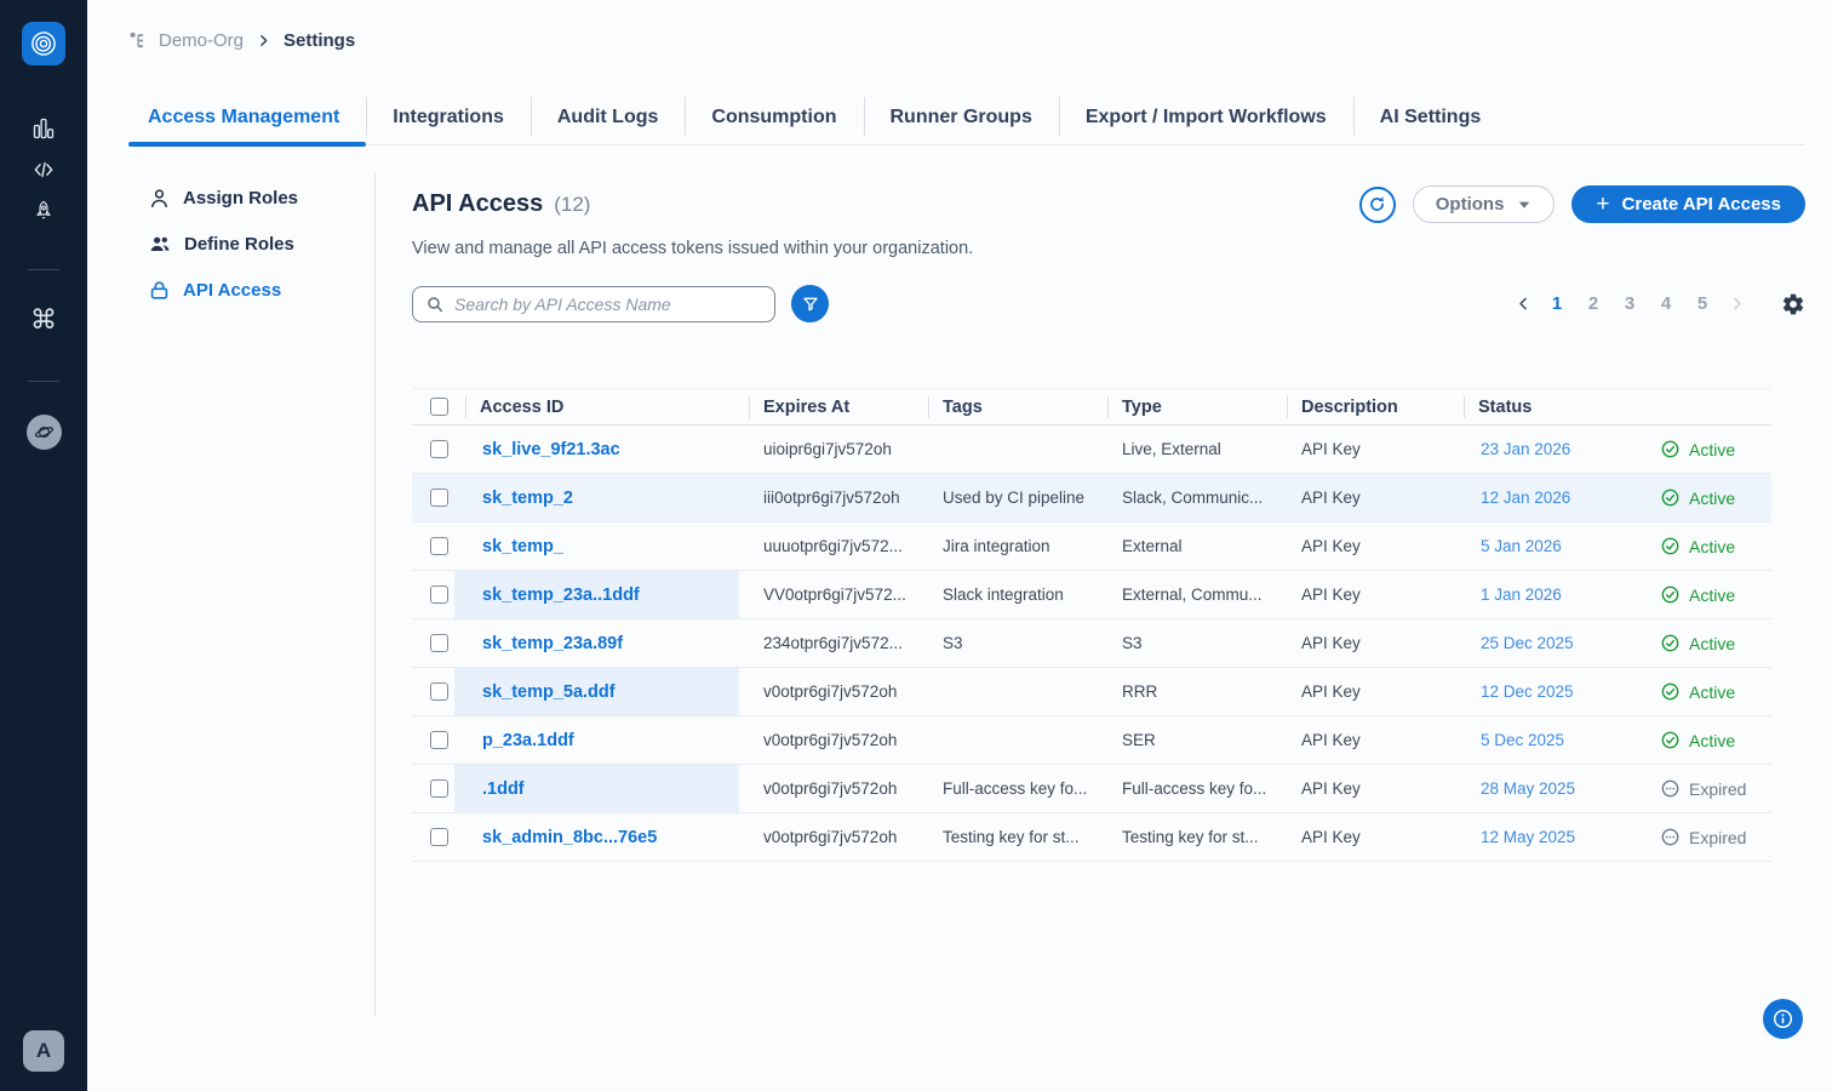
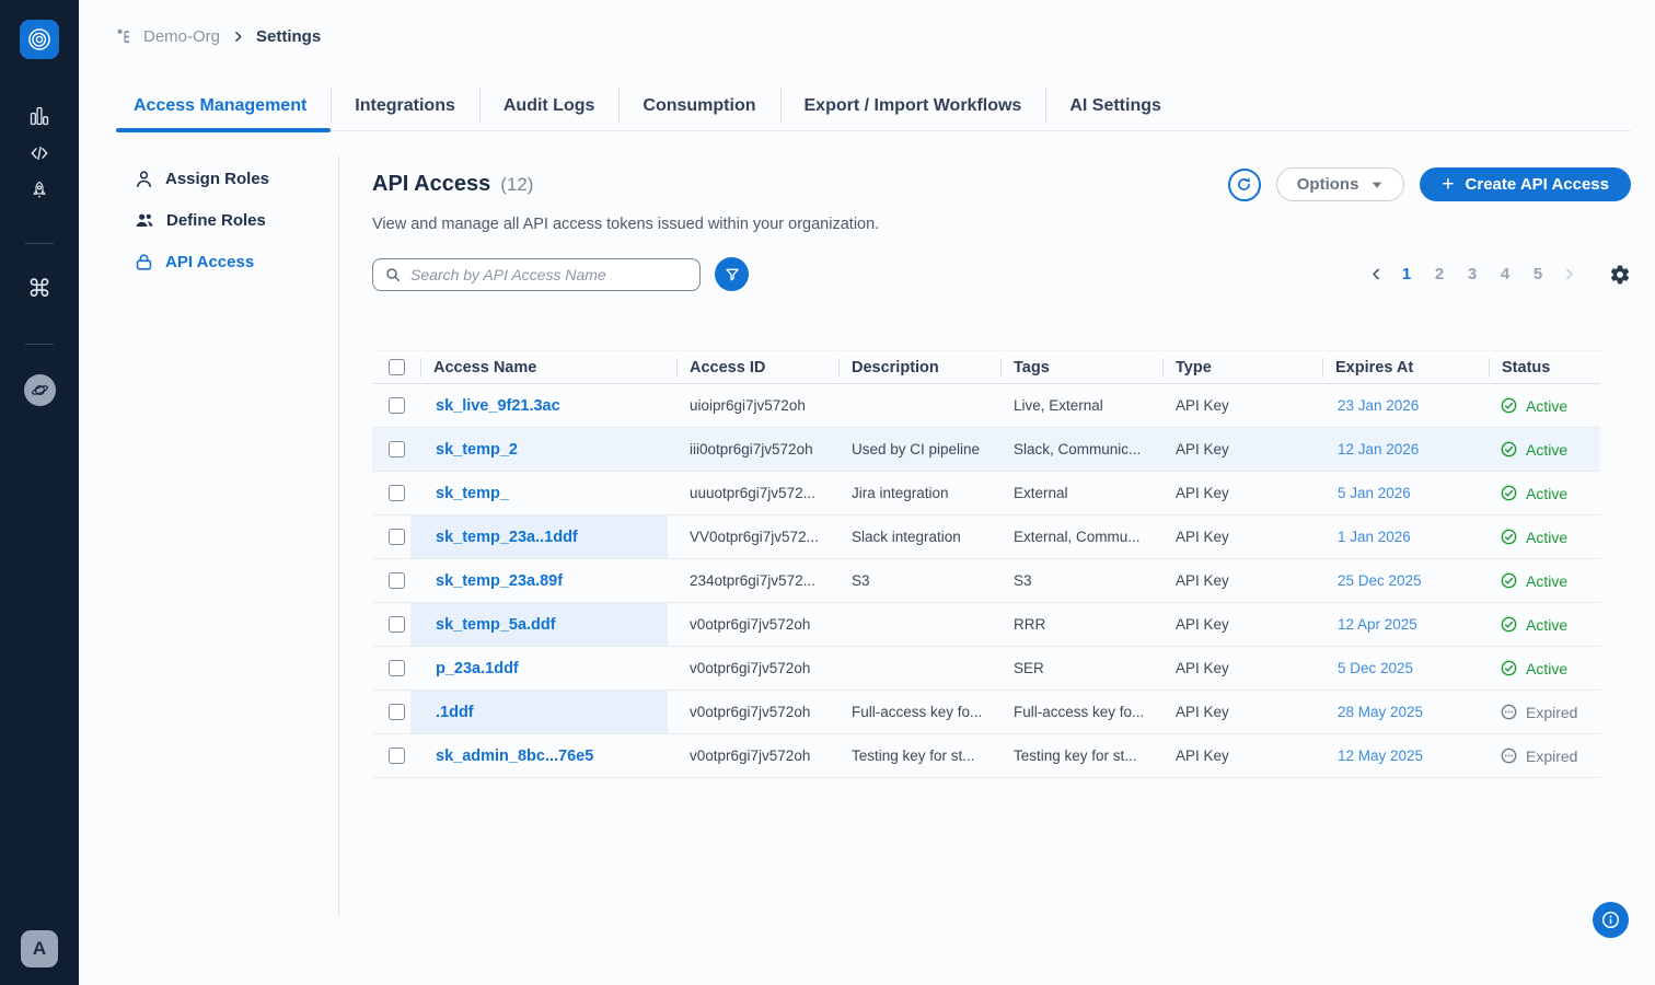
  ⌘
  A
  Demo-Org
  Settings
  Access Management
  Integrations
  Audit Logs
  Consumption
- Runner Groups
  Export / Import Workflows
  AI Settings
  Assign Roles
  Define Roles
  API Access
  API Access
  (12)
  Options
  +
  Create API Access
  View and manage all API access tokens issued within your organization.
  Search by API Access Name
  1
  2
  3
  4
  5
+ Access Name
  Access ID
- Expires At
+ Description
  Tags
  Type
- Description
+ Expires At
  Status
  sk_live_9f21.3ac
  uioipr6gi7jv572oh
  Live, External
  API Key
  23 Jan 2026
  Active
  sk_temp_2
  iii0otpr6gi7jv572oh
  Used by CI pipeline
  Slack, Communic...
  API Key
  12 Jan 2026
  Active
  sk_temp_
  uuuotpr6gi7jv572...
  Jira integration
  External
  API Key
  5 Jan 2026
  Active
  sk_temp_23a..1ddf
  VV0otpr6gi7jv572...
  Slack integration
  External, Commu...
  API Key
  1 Jan 2026
  Active
  sk_temp_23a.89f
  234otpr6gi7jv572...
  S3
  S3
  API Key
  25 Dec 2025
  Active
  sk_temp_5a.ddf
  v0otpr6gi7jv572oh
  RRR
  API Key
- 12 Dec 2025
+ 12 Apr 2025
  Active
  p_23a.1ddf
  v0otpr6gi7jv572oh
  SER
  API Key
  5 Dec 2025
  Active
  .1ddf
  v0otpr6gi7jv572oh
  Full-access key fo...
  Full-access key fo...
  API Key
  28 May 2025
  Expired
  sk_admin_8bc...76e5
  v0otpr6gi7jv572oh
  Testing key for st...
  Testing key for st...
  API Key
  12 May 2025
  Expired
